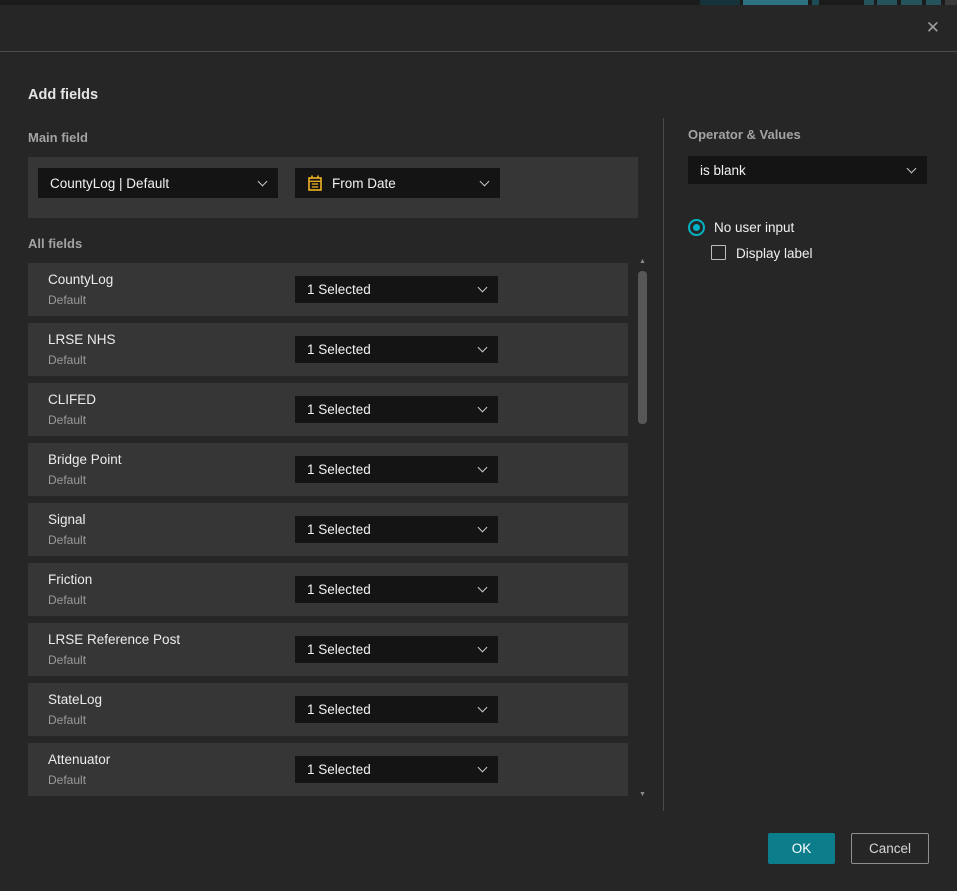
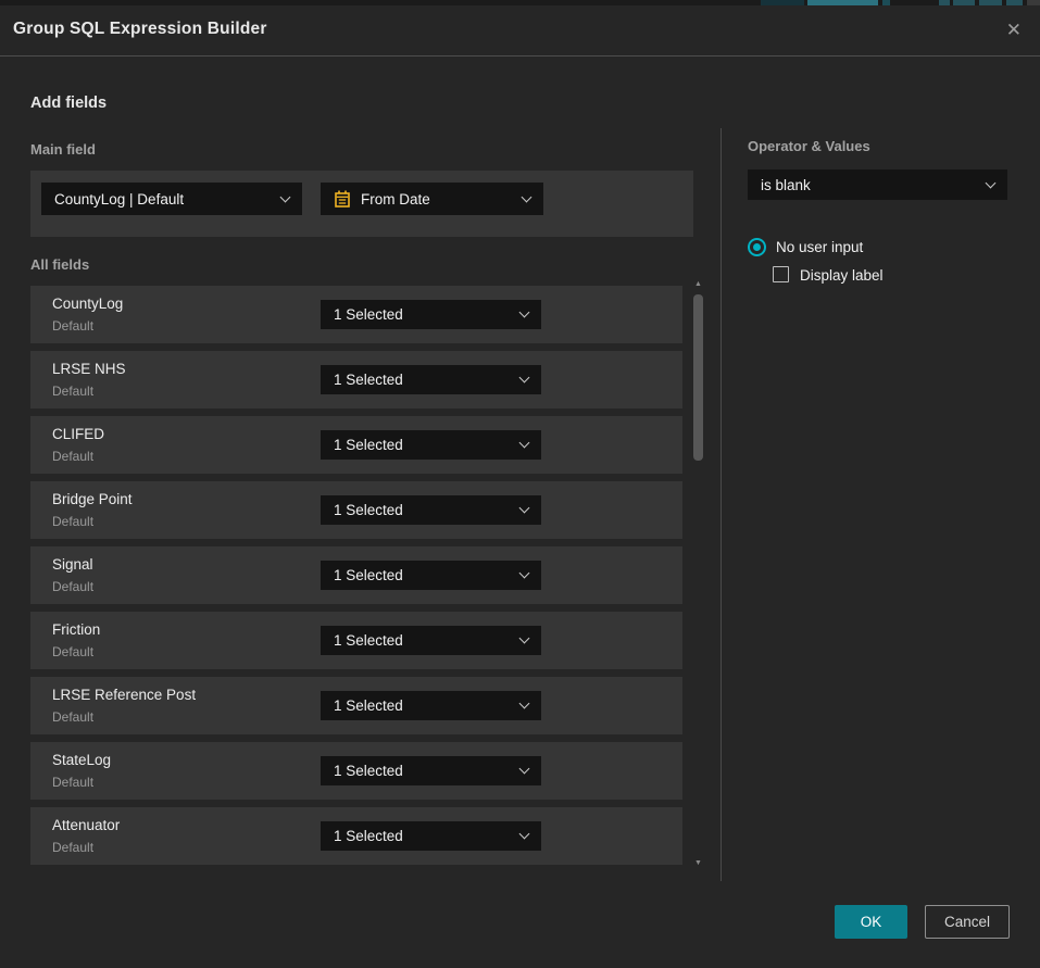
+ Group SQL Expression Builder
  ✕
  Add fields
  Main field
  CountyLog | Default
  From Date
  All fields
  CountyLog
  Default
  1 Selected
  LRSE NHS
  Default
  1 Selected
  CLIFED
  Default
  1 Selected
  Bridge Point
  Default
  1 Selected
  Signal
  Default
  1 Selected
  Friction
  Default
  1 Selected
  LRSE Reference Post
  Default
  1 Selected
  StateLog
  Default
  1 Selected
  Attenuator
  Default
  1 Selected
  Operator & Values
  is blank
  No user input
  Display label
  OK
  Cancel
